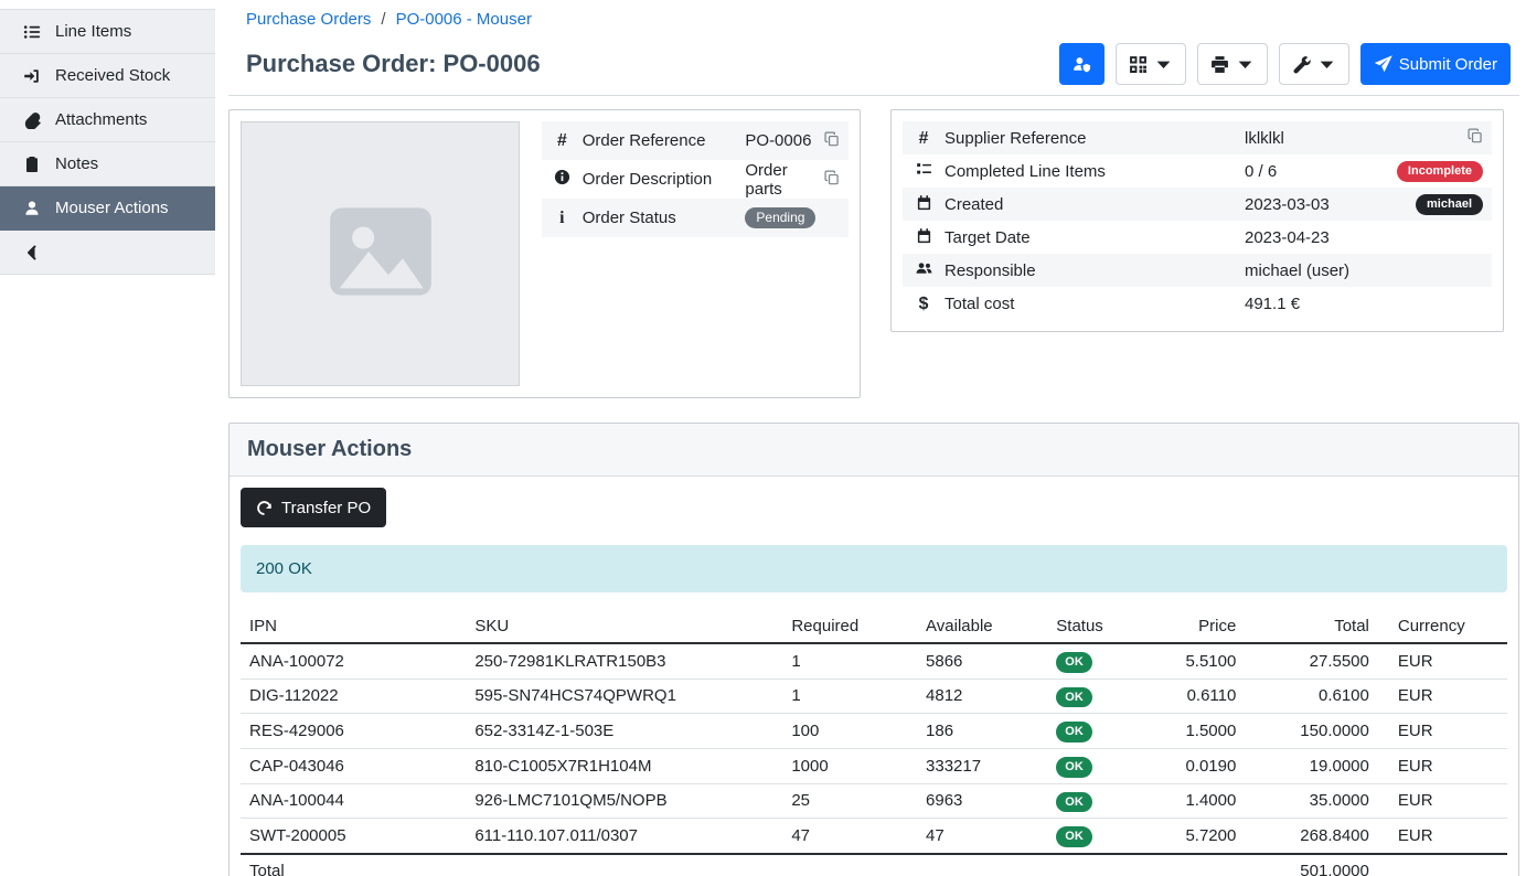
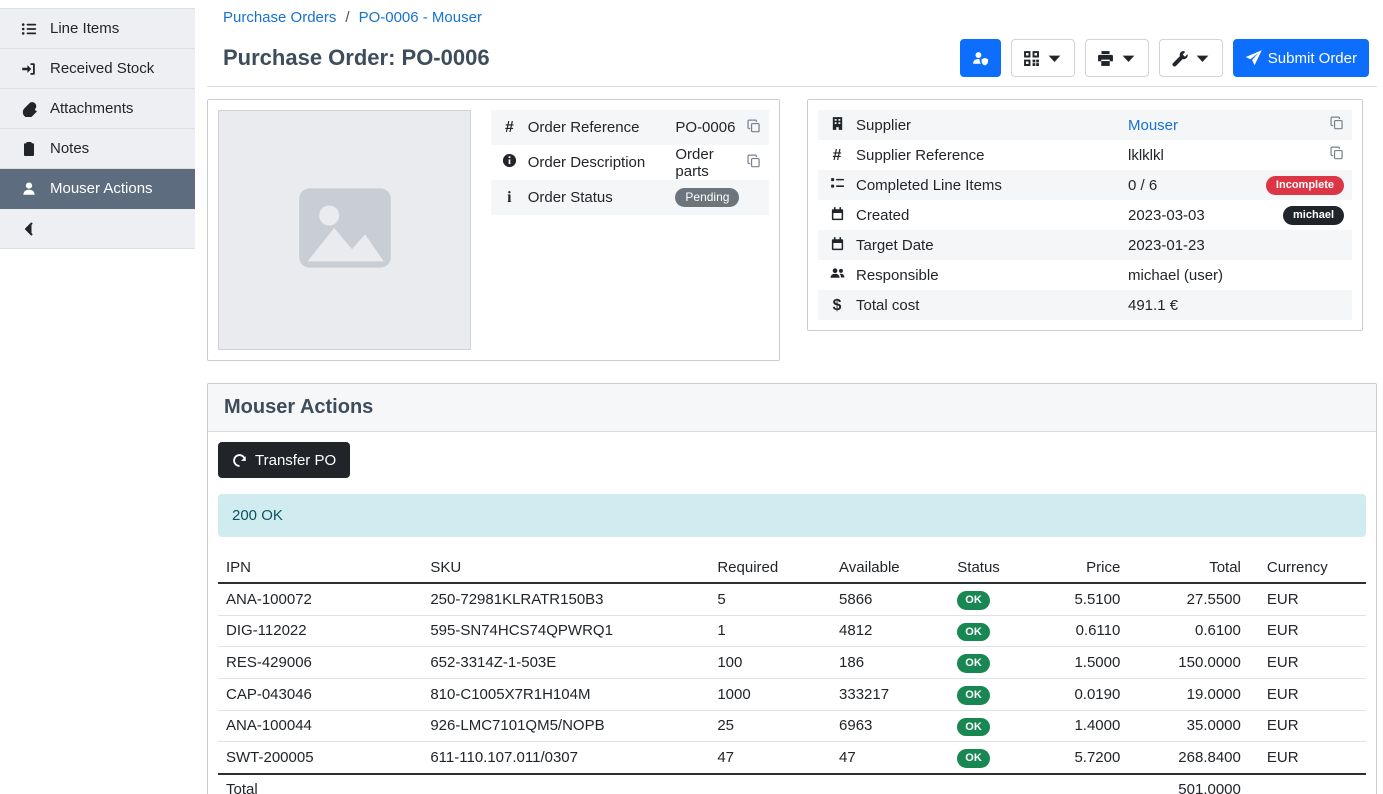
  Line Items
  Received Stock
  Attachments
  Notes
  Mouser Actions
  Purchase Orders / PO-0006 - Mouser
  Purchase Order: PO-0006
  Submit Order
  #	Order Reference	PO-0006
  	Order Description	Order parts
  i	Order Status	Pending
+ 	Supplier	Mouser
  #	Supplier Reference	lklklkl
  	Completed Line Items	0 / 6	Incomplete
  	Created	2023-03-03	michael
- 	Target Date	2023-04-23
+ 	Target Date	2023-01-23
  	Responsible	michael (user)
  $	Total cost	491.1 €
  Mouser Actions
  Transfer PO
  200 OK
  IPN	SKU	Required	Available	Status	Price	Total	Currency
- ANA-100072	250-72981KLRATR150B3	1	5866	OK	5.5100	27.5500	EUR
+ ANA-100072	250-72981KLRATR150B3	5	5866	OK	5.5100	27.5500	EUR
  DIG-112022	595-SN74HCS74QPWRQ1	1	4812	OK	0.6110	0.6100	EUR
  RES-429006	652-3314Z-1-503E	100	186	OK	1.5000	150.0000	EUR
  CAP-043046	810-C1005X7R1H104M	1000	333217	OK	0.0190	19.0000	EUR
  ANA-100044	926-LMC7101QM5/NOPB	25	6963	OK	1.4000	35.0000	EUR
  SWT-200005	611-110.107.011/0307	47	47	OK	5.7200	268.8400	EUR
  Total		501.0000
